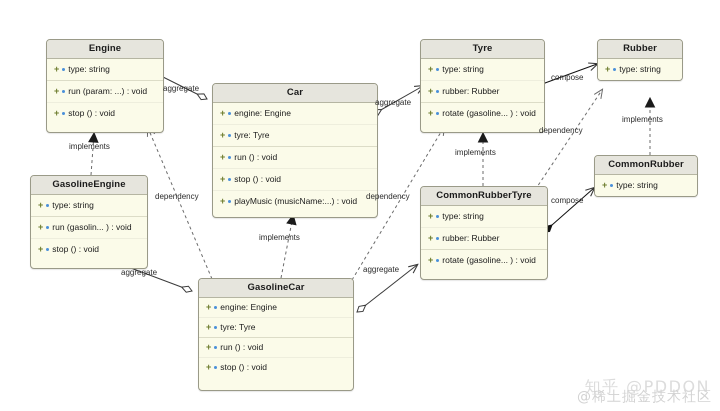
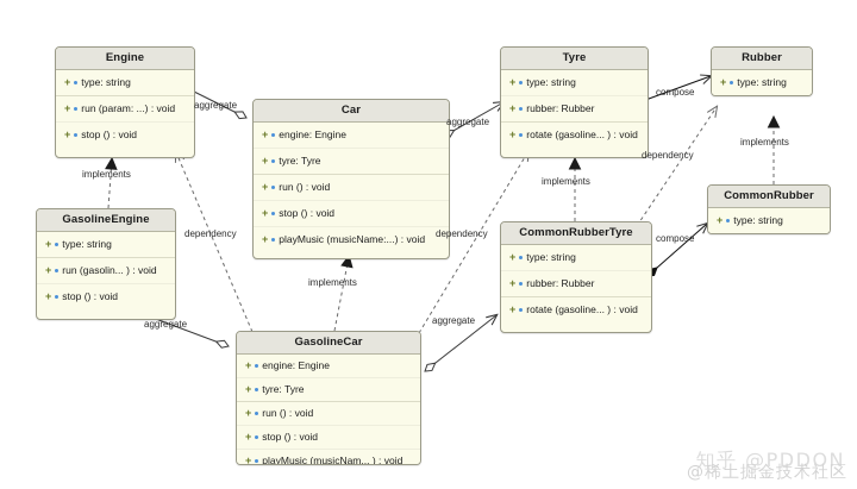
  Engine
  + type: string
  + run (param: ...) : void
  + stop () : void
  Car
  + engine: Engine
  + tyre: Tyre
  + run () : void
  + stop () : void
  + playMusic (musicName:...) : void
  Tyre
  + type: string
  + rubber: Rubber
  + rotate (gasoline... ) : void
  Rubber
  + type: string
  GasolineEngine
  + type: string
  + run (gasolin... ) : void
  + stop () : void
  CommonRubberTyre
  + type: string
  + rubber: Rubber
  + rotate (gasoline... ) : void
  CommonRubber
  + type: string
  GasolineCar
  + engine: Engine
  + tyre: Tyre
  + run () : void
  + stop () : void
+ + playMusic (musicNam... ) : void
  aggregate
  aggregate
  compose
  implements
  implements
  implements
  implements
  dependency
  dependency
  dependency
  aggregate
  aggregate
  compose
  知乎 @PDDON
  @稀土掘金技术社区
